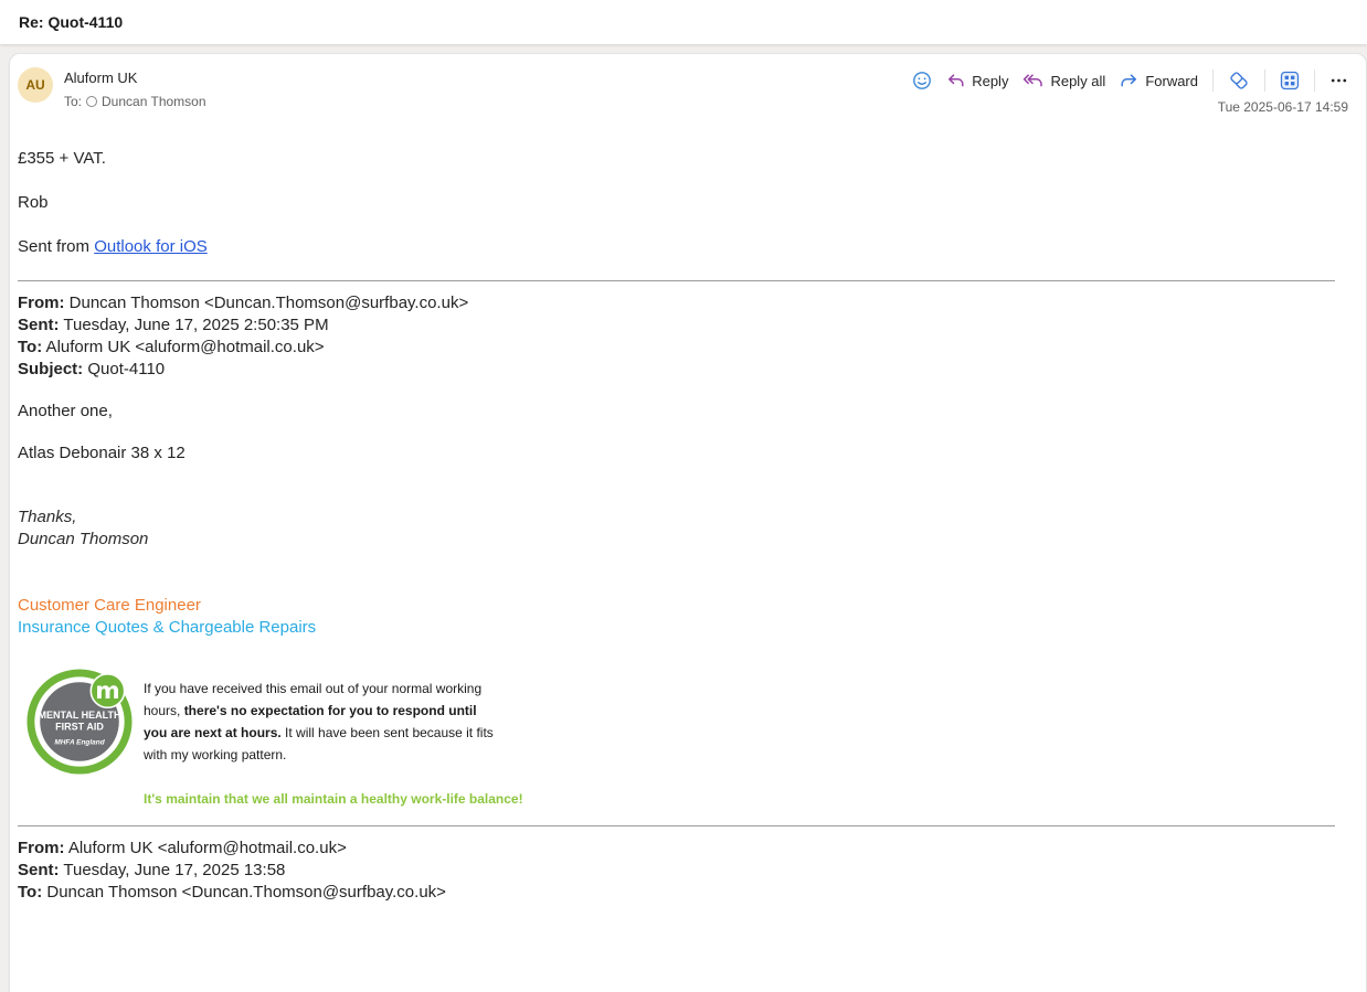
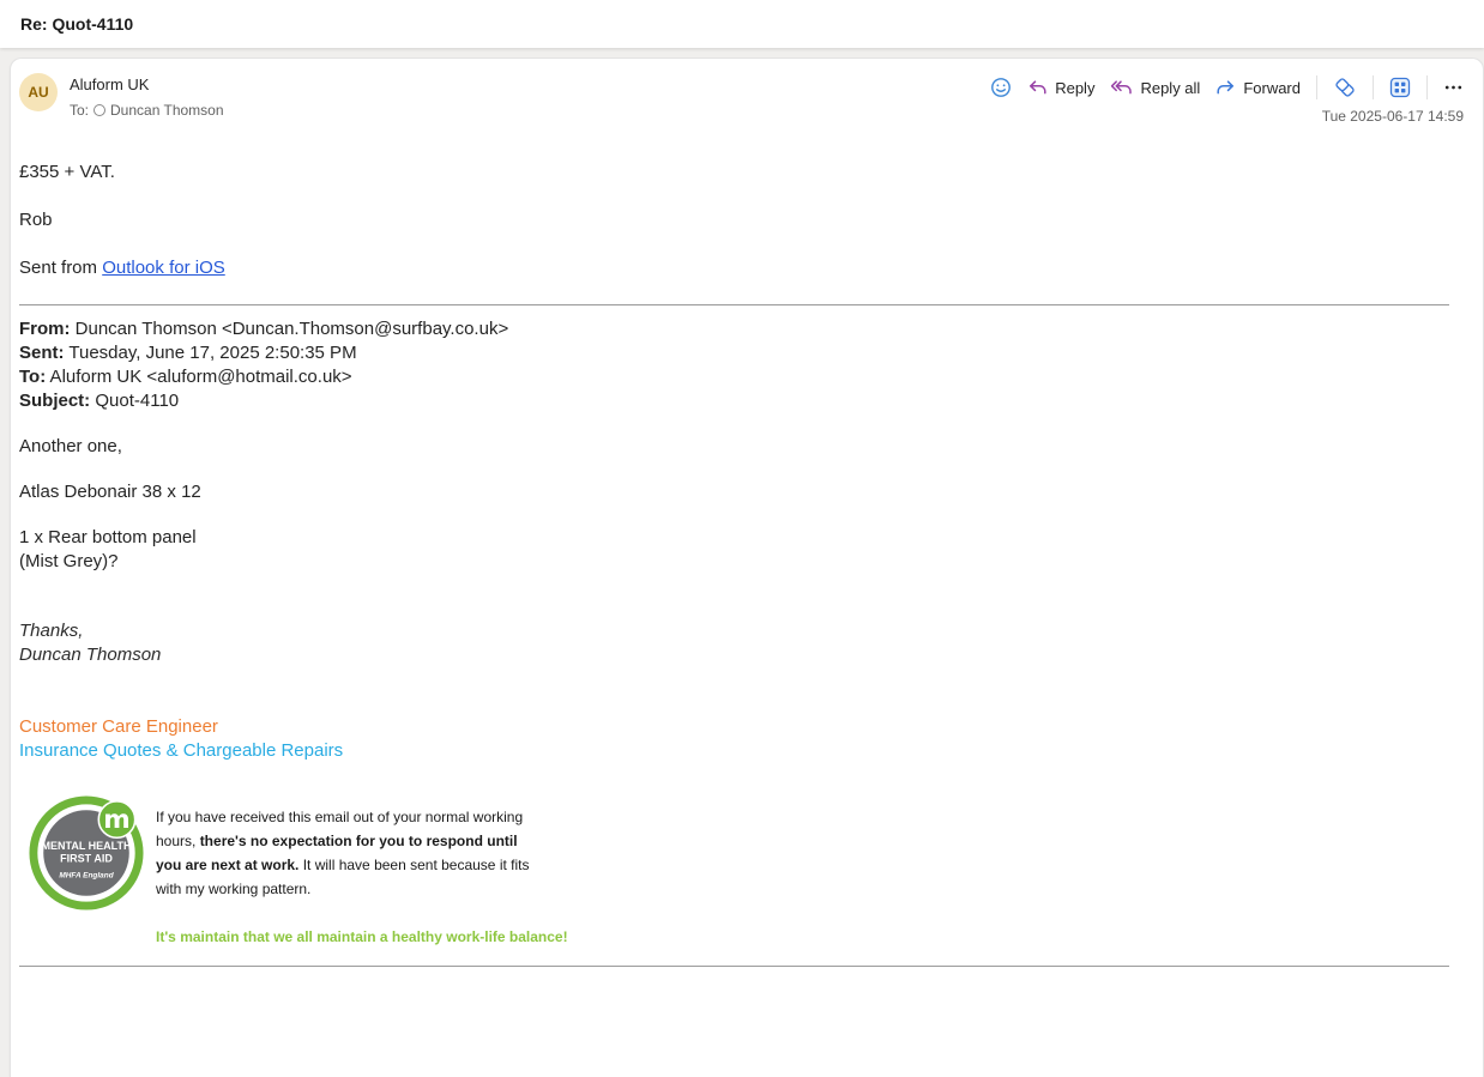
  Re: Quot-4110
  AU
  Aluform UK
  To:
  Duncan Thomson
  Reply
  Reply all
  Forward
  Tue 2025-06-17 14:59
  £355 + VAT.
  Rob
  Sent from Outlook for iOS
  From: Duncan Thomson <Duncan.Thomson@surfbay.co.uk>
  Sent: Tuesday, June 17, 2025 2:50:35 PM
  To: Aluform UK <aluform@hotmail.co.uk>
  Subject: Quot-4110
  Another one,
  Atlas Debonair 38 x 12
+ 1 x Rear bottom panel
+ (Mist Grey)?
  Thanks,
  Duncan Thomson
  Customer Care Engineer
  Insurance Quotes & Chargeable Repairs
  MENTAL HEALTH
  FIRST AID
  m
  If you have received this email out of your normal working
  hours, there's no expectation for you to respond until
- you are next at hours. It will have been sent because it fits
+ you are next at work. It will have been sent because it fits
  with my working pattern.
  It's maintain that we all maintain a healthy work-life balance!
- From: Aluform UK <aluform@hotmail.co.uk>
- Sent: Tuesday, June 17, 2025 13:58
- To: Duncan Thomson <Duncan.Thomson@surfbay.co.uk>
